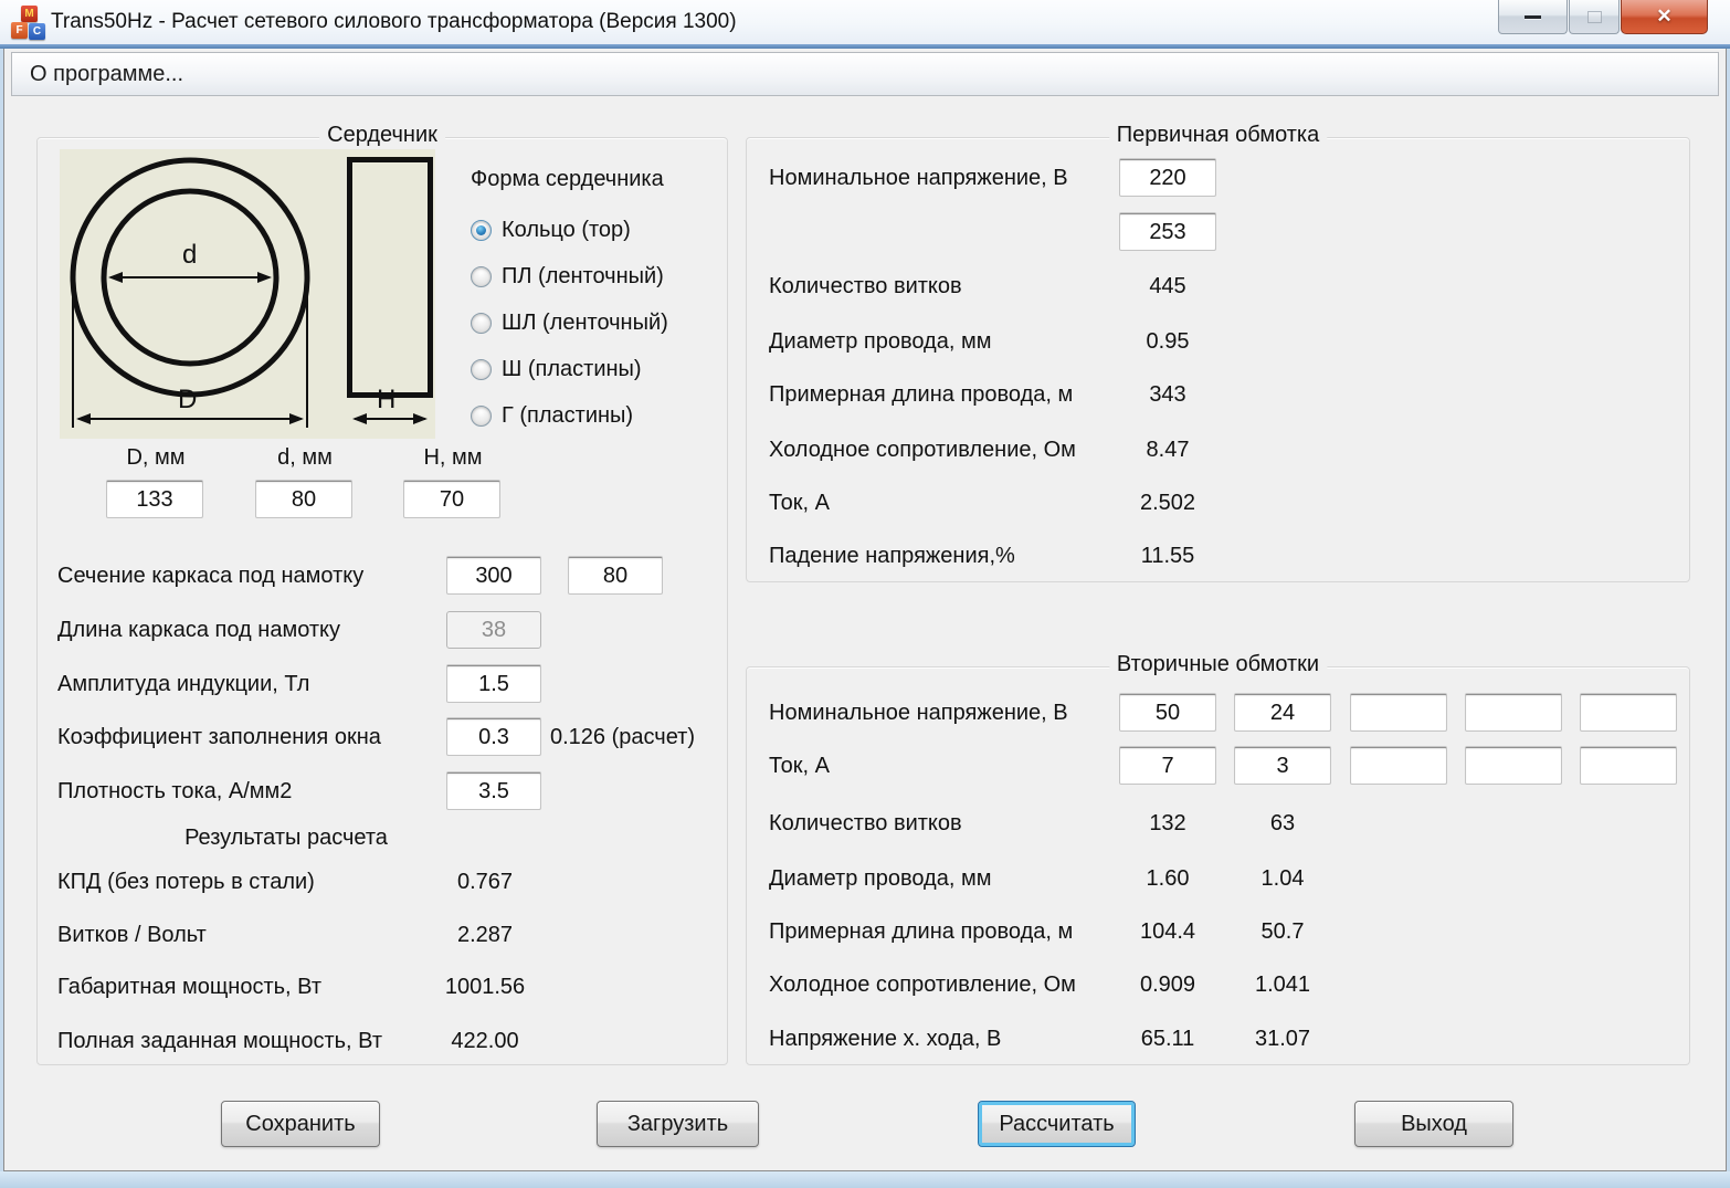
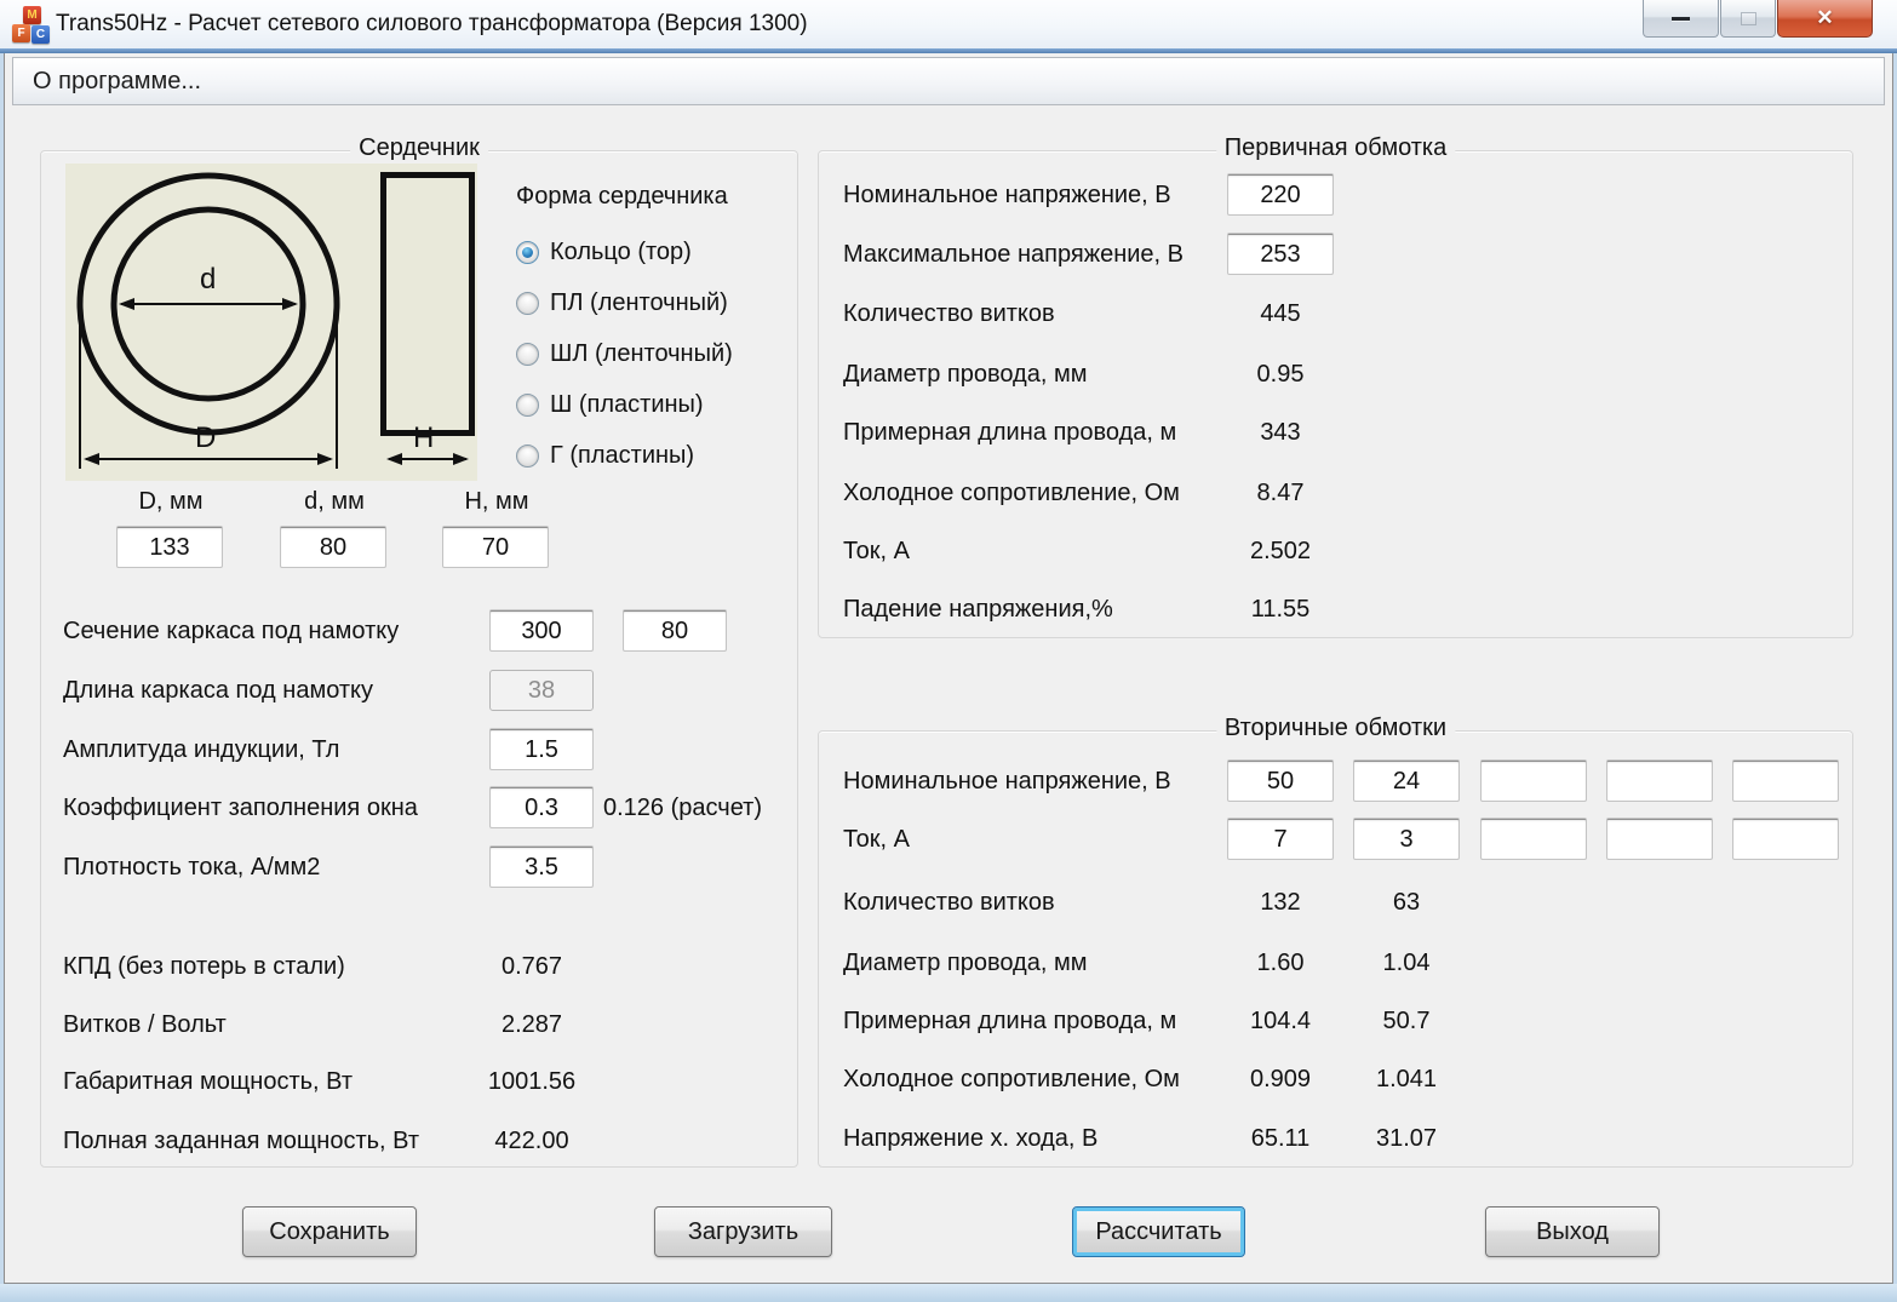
  M
  F
  C
  Trans50Hz - Расчет сетевого силового трансформатора (Версия 1300)
  О программе...
  Сердечник
  d
  D
  H
  D, мм
  d, мм
  H, мм
  133
  80
  70
  Форма сердечника
  Кольцо (тор)
  ПЛ (ленточный)
  ШЛ (ленточный)
  Ш (пластины)
  Г (пластины)
  Сечение каркаса под намотку
  300
  80
  Длина каркаса под намотку
  38
  Амплитуда индукции, Тл
  1.5
  Коэффициент заполнения окна
  0.3
  0.126 (расчет)
  Плотность тока, А/мм2
  3.5
- Результаты расчета
  КПД (без потерь в стали)
  0.767
  Витков / Вольт
  2.287
  Габаритная мощность, Вт
  1001.56
  Полная заданная мощность, Вт
  422.00
  Первичная обмотка
  Номинальное напряжение, В
  220
+ Максимальное напряжение, В
  253
  Количество витков
  445
  Диаметр провода, мм
  0.95
  Примерная длина провода, м
  343
  Холодное сопротивление, Ом
  8.47
  Ток, А
  2.502
  Падение напряжения,%
  11.55
  Вторичные обмотки
  Номинальное напряжение, В
  50
  24
  Ток, А
  7
  3
  Количество витков
  132
  63
  Диаметр провода, мм
  1.60
  1.04
  Примерная длина провода, м
  104.4
  50.7
  Холодное сопротивление, Ом
  0.909
  1.041
  Напряжение х. хода, В
  65.11
  31.07
  Сохранить
  Загрузить
  Рассчитать
  Выход
